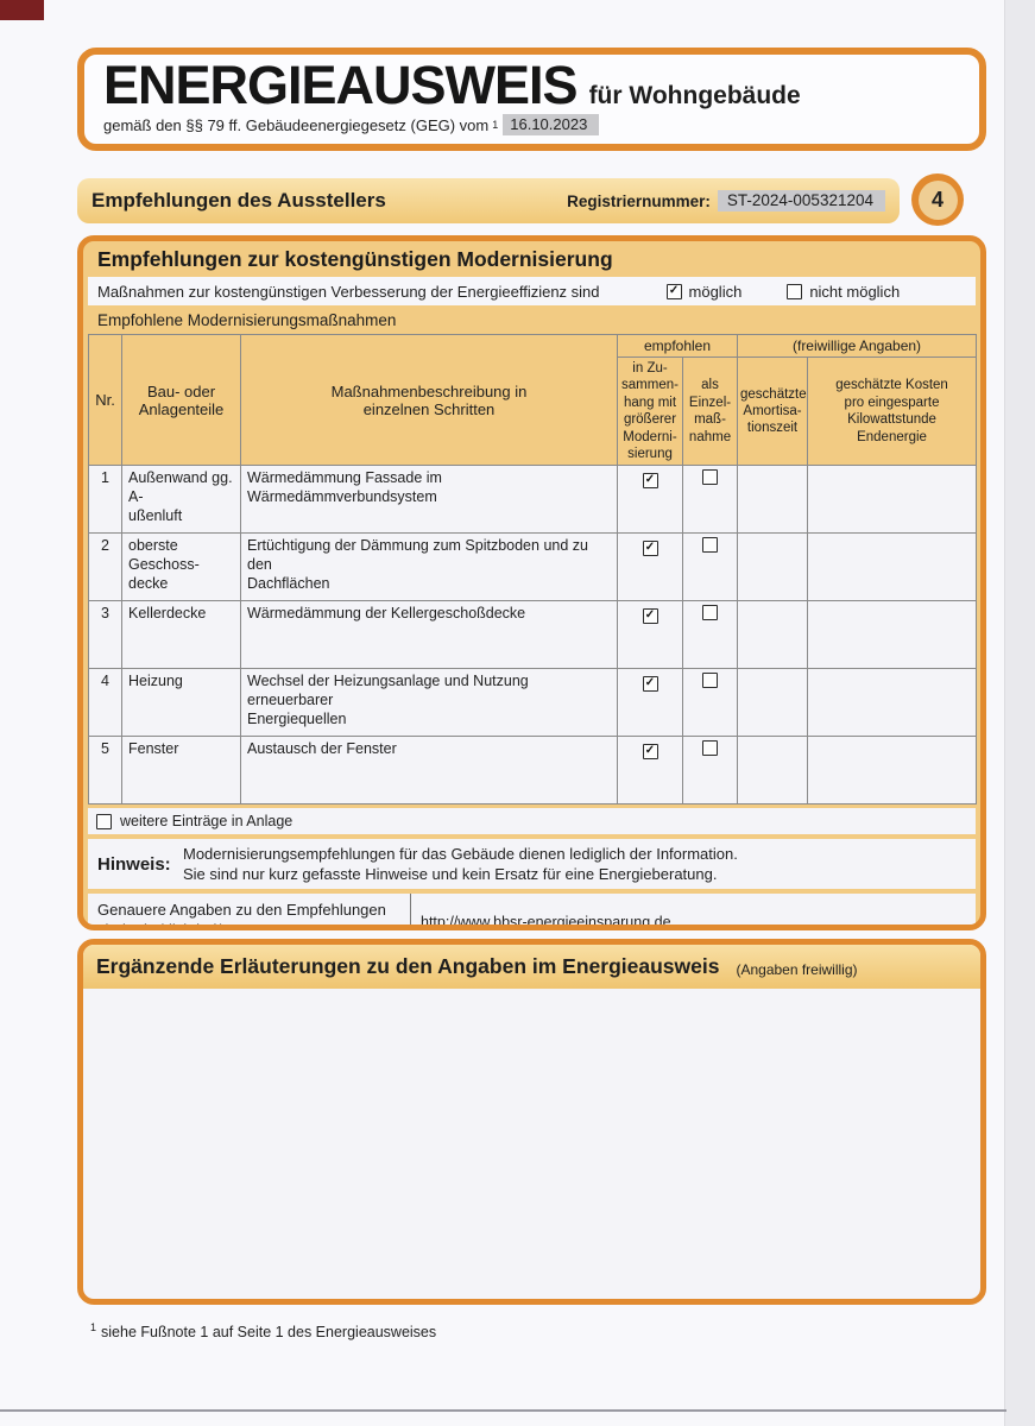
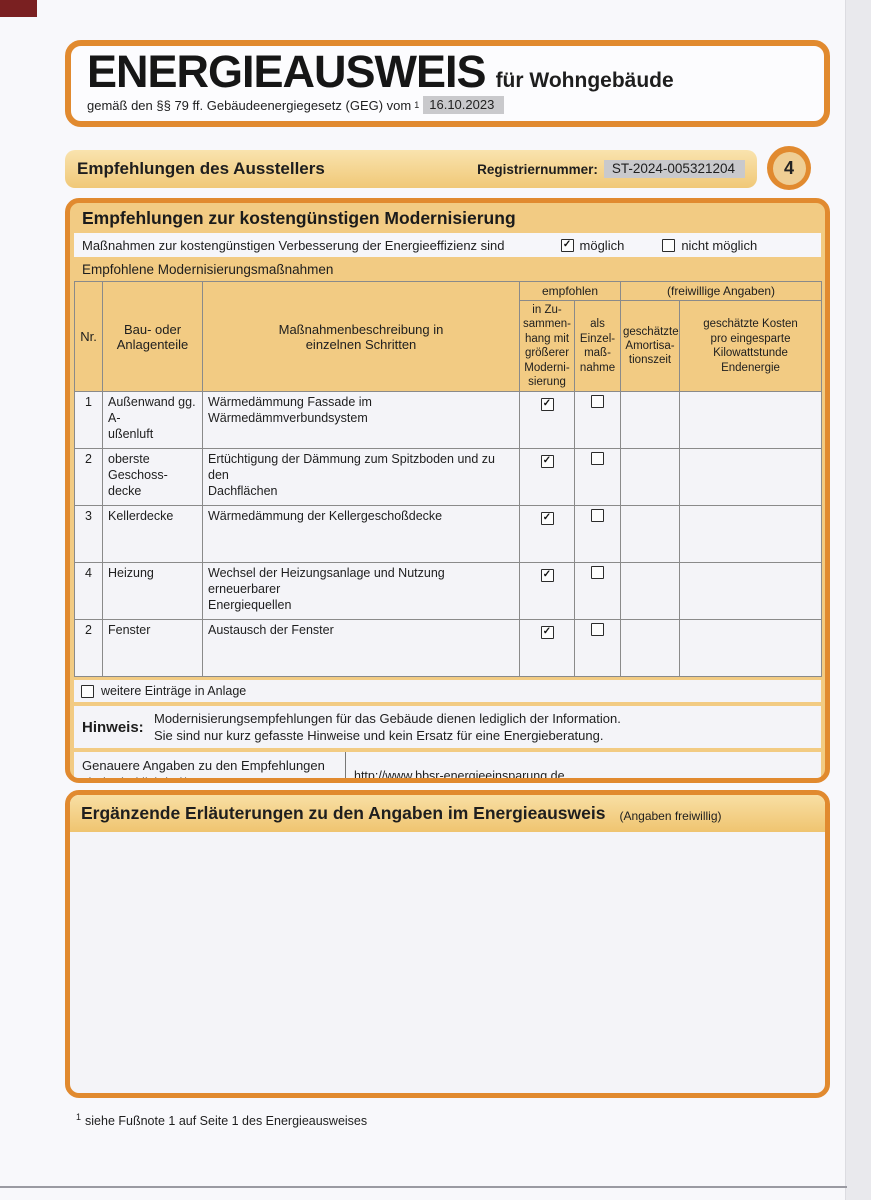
  ENERGIEAUSWEIS
  für Wohngebäude
  gemäß den §§ 79 ff. Gebäudeenergiegesetz (GEG) vom
  1
  16.10.2023
  Empfehlungen des Ausstellers
  Registriernummer:
  ST-2024-005321204
  4
  Empfehlungen zur kostengünstigen Modernisierung
  Maßnahmen zur kostengünstigen Verbesserung der Energieeffizienz sind
  ✓
  möglich
  nicht möglich
  Empfohlene Modernisierungsmaßnahmen
  Nr.	Bau- oder Anlagenteile	Maßnahmenbeschreibung in einzelnen Schritten	empfohlen	(freiwillige Angaben)
  in Zu- sammen- hang mit größerer Moderni- sierung	als Einzel- maß- nahme	geschätzte Amortisa- tionszeit	geschätzte Kosten pro eingesparte Kilowattstunde Endenergie
  1	Außenwand gg. A- ußenluft	Wärmedämmung Fassade im Wärmedämmverbundsystem	✓
  2	oberste Geschoss- decke	Ertüchtigung der Dämmung zum Spitzboden und zu den Dachflächen	✓
  3	Kellerdecke	Wärmedämmung der Kellergeschoßdecke	✓
  4	Heizung	Wechsel der Heizungsanlage und Nutzung erneuerbarer Energiequellen	✓
- 5	Fenster	Austausch der Fenster	✓
+ 2	Fenster	Austausch der Fenster	✓
  weitere Einträge in Anlage
  Hinweis:
  Modernisierungsempfehlungen für das Gebäude dienen lediglich der Information.
  Sie sind nur kurz gefasste Hinweise und kein Ersatz für eine Energieberatung.
  Genauere Angaben zu den Empfehlungen
  http://www.bbsr-energieeinsparung.de
  Ergänzende Erläuterungen zu den Angaben im Energieausweis
  (Angaben freiwillig)
  1 siehe Fußnote 1 auf Seite 1 des Energieausweises
